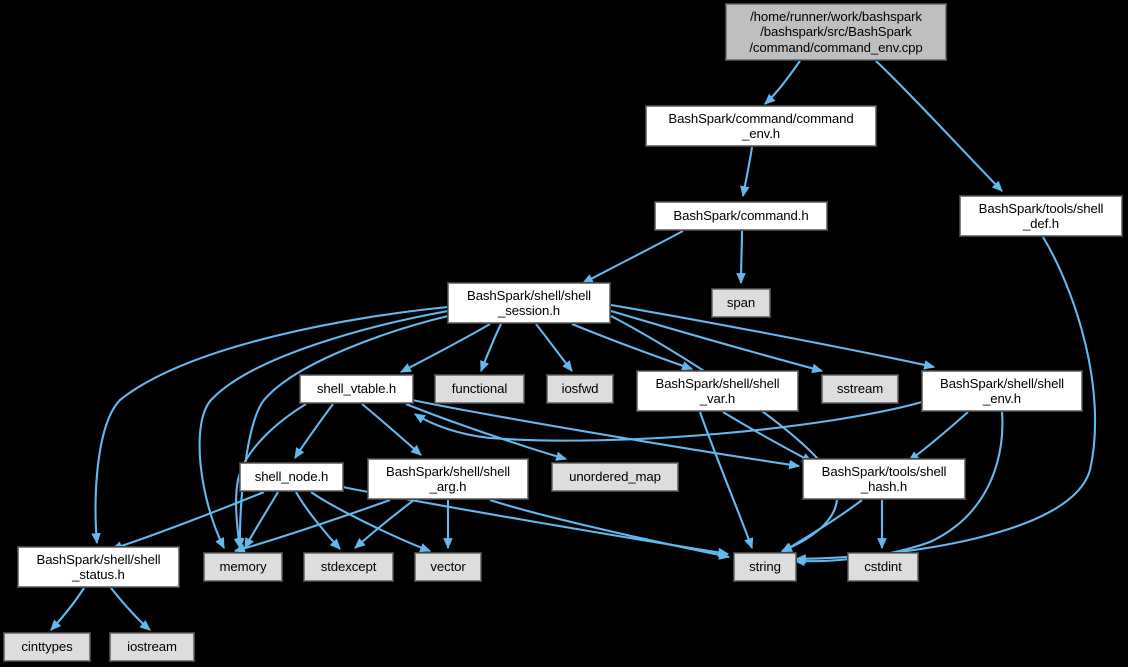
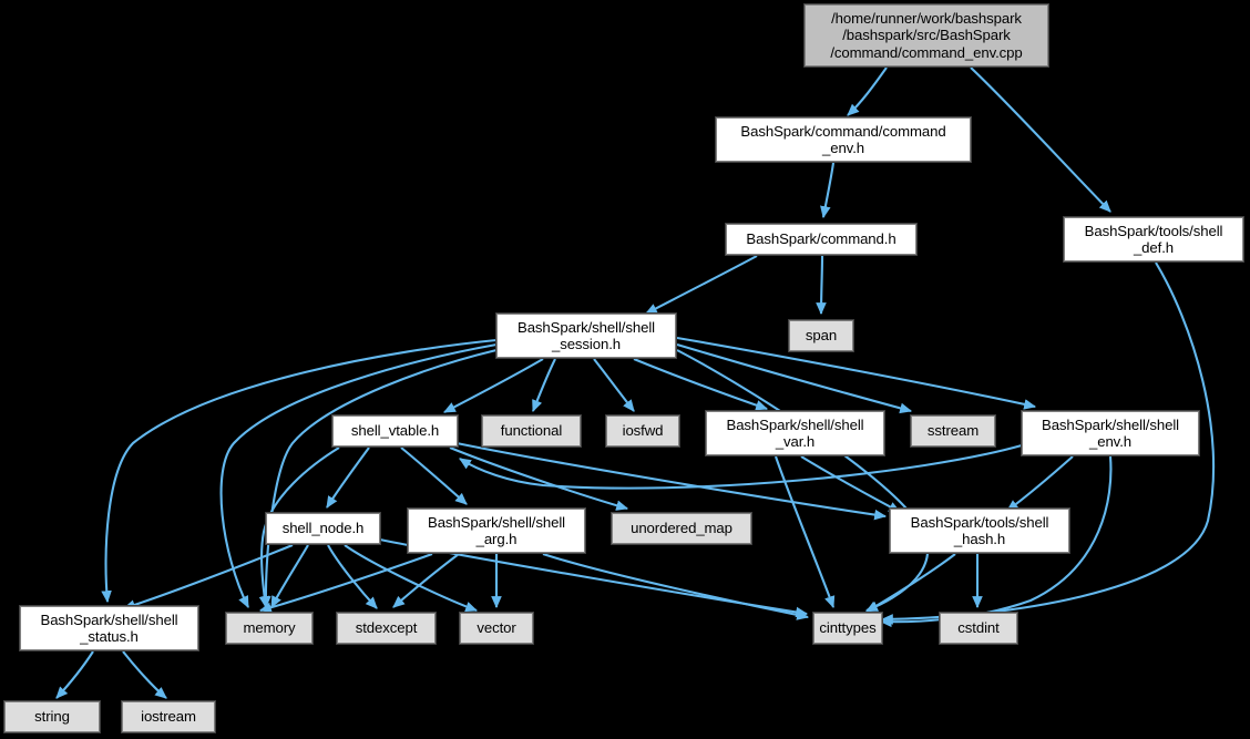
  /home/runner/work/bashspark
  /bashspark/src/BashSpark
  /command/command_env.cpp
  BashSpark/command/command
  _env.h
  BashSpark/command.h
  BashSpark/tools/shell
  _def.h
  span
  BashSpark/shell/shell
  _session.h
  shell_vtable.h
  functional
  iosfwd
  BashSpark/shell/shell
  _var.h
  sstream
  BashSpark/shell/shell
  _env.h
  shell_node.h
  BashSpark/shell/shell
  _arg.h
  unordered_map
  BashSpark/tools/shell
  _hash.h
  BashSpark/shell/shell
  _status.h
  memory
  stdexcept
  vector
- string
+ cinttypes
  cstdint
- cinttypes
+ string
  iostream
